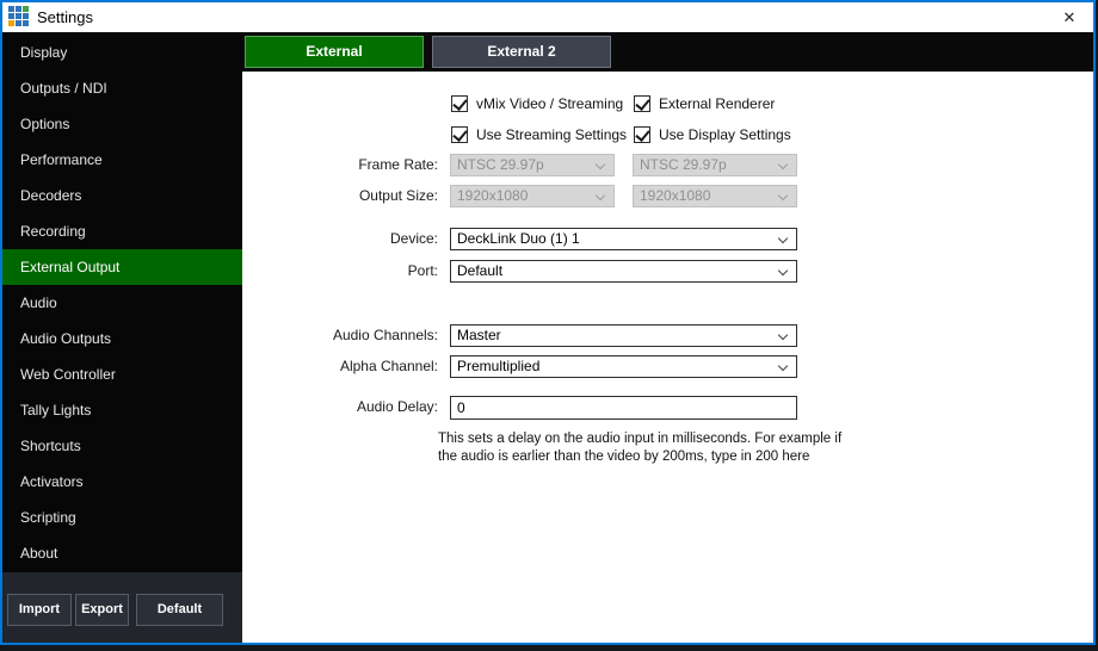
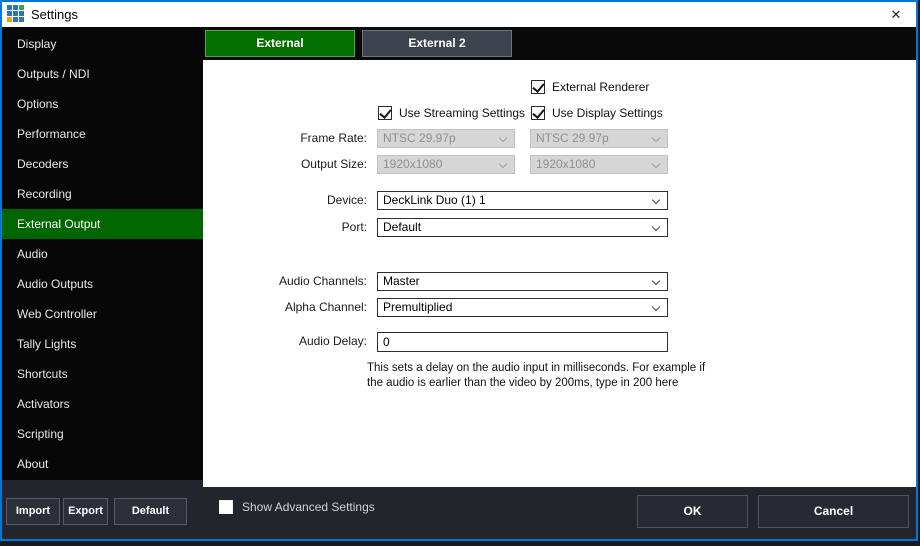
  Settings
  ✕
  Display
  Outputs / NDI
  Options
  Performance
  Decoders
  Recording
  External Output
  Audio
  Audio Outputs
  Web Controller
  Tally Lights
  Shortcuts
  Activators
  Scripting
  About
  External
  External 2
- vMix Video / Streaming
  External Renderer
  Use Streaming Settings
  Use Display Settings
  Frame Rate:
  NTSC 29.97p
  NTSC 29.97p
  Output Size:
  1920x1080
  1920x1080
  Device:
  DeckLink Duo (1) 1
  Port:
  Default
  Audio Channels:
  Master
  Alpha Channel:
  Premultiplied
  Audio Delay:
  0
  This sets a delay on the audio input in milliseconds. For example if
  the audio is earlier than the video by 200ms, type in 200 here
  Import
  Export
  Default
+ Show Advanced Settings
+ OK
+ Cancel
